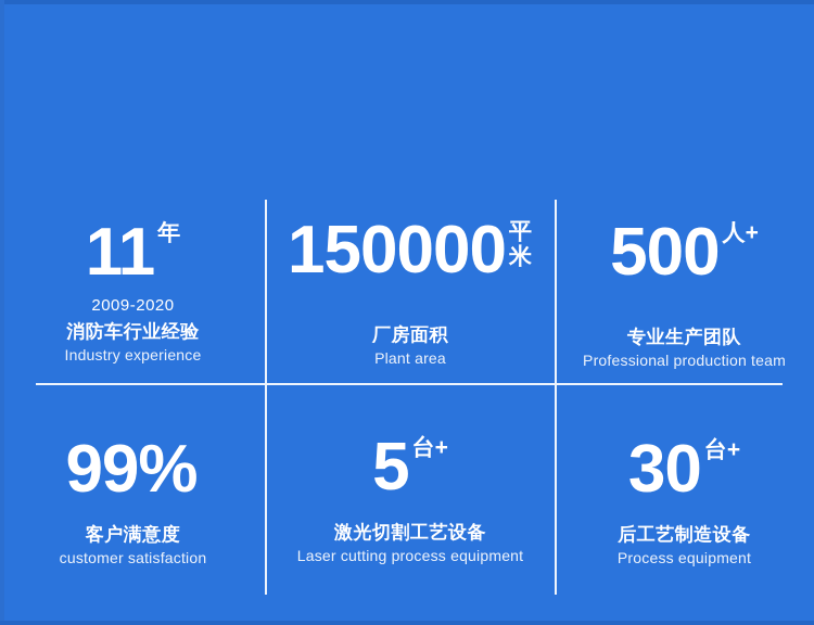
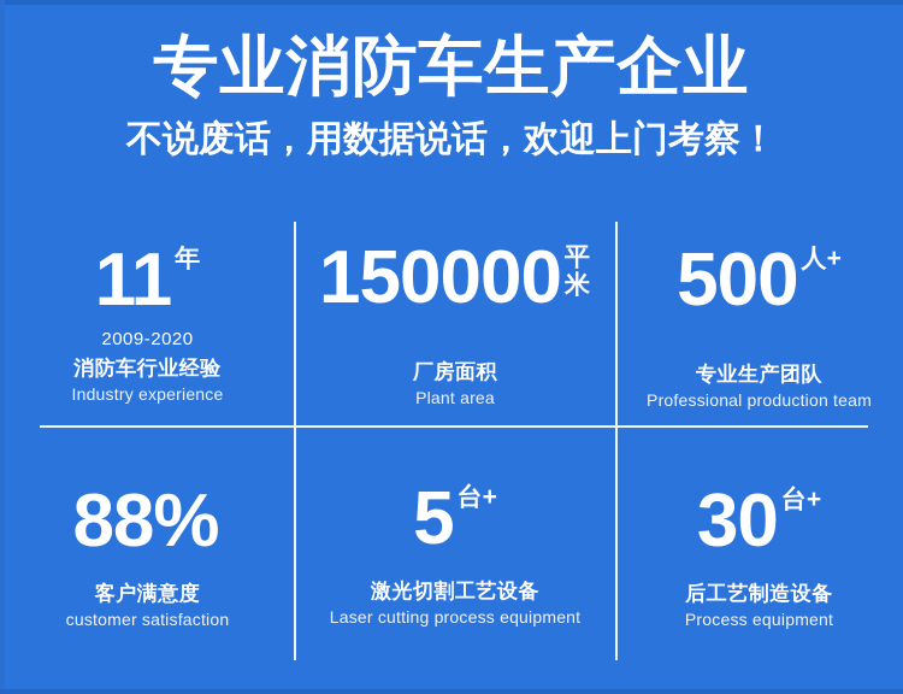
+ 专业消防车生产企业
+ 不说废话，用数据说话，欢迎上门考察！
  11
  年
  2009-2020
  消防车行业经验
  Industry experience
  150000
  平米
  厂房面积
  Plant area
  500
  人+
  专业生产团队
  Professional production team
- 99%
+ 88%
  客户满意度
  customer satisfaction
  5
  台+
  激光切割工艺设备
  Laser cutting process equipment
  30
  台+
  后工艺制造设备
  Process equipment
